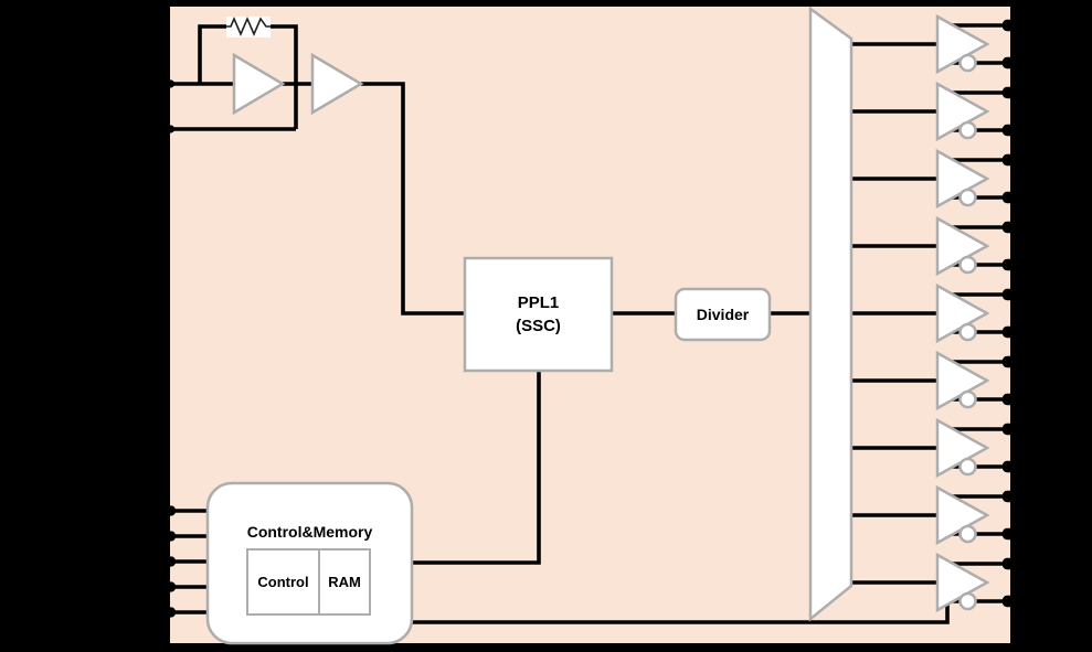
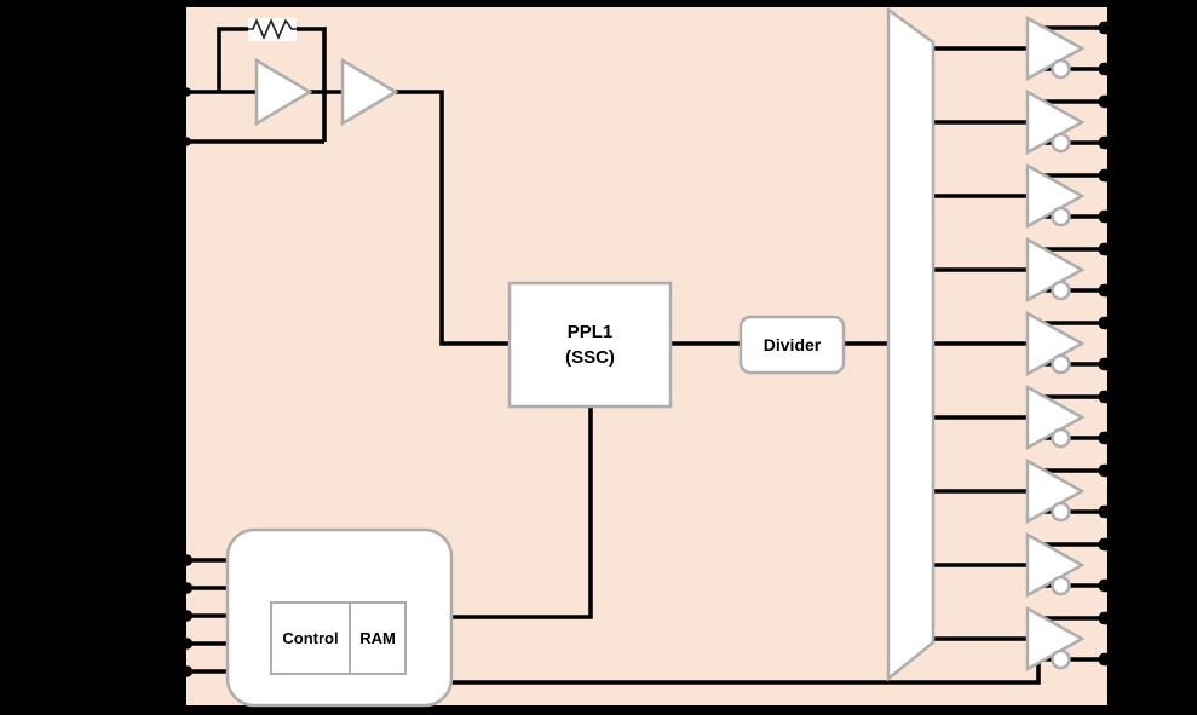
  PPL1
  (SSC)
  Divider
- Control&Memory
  Control
  RAM
